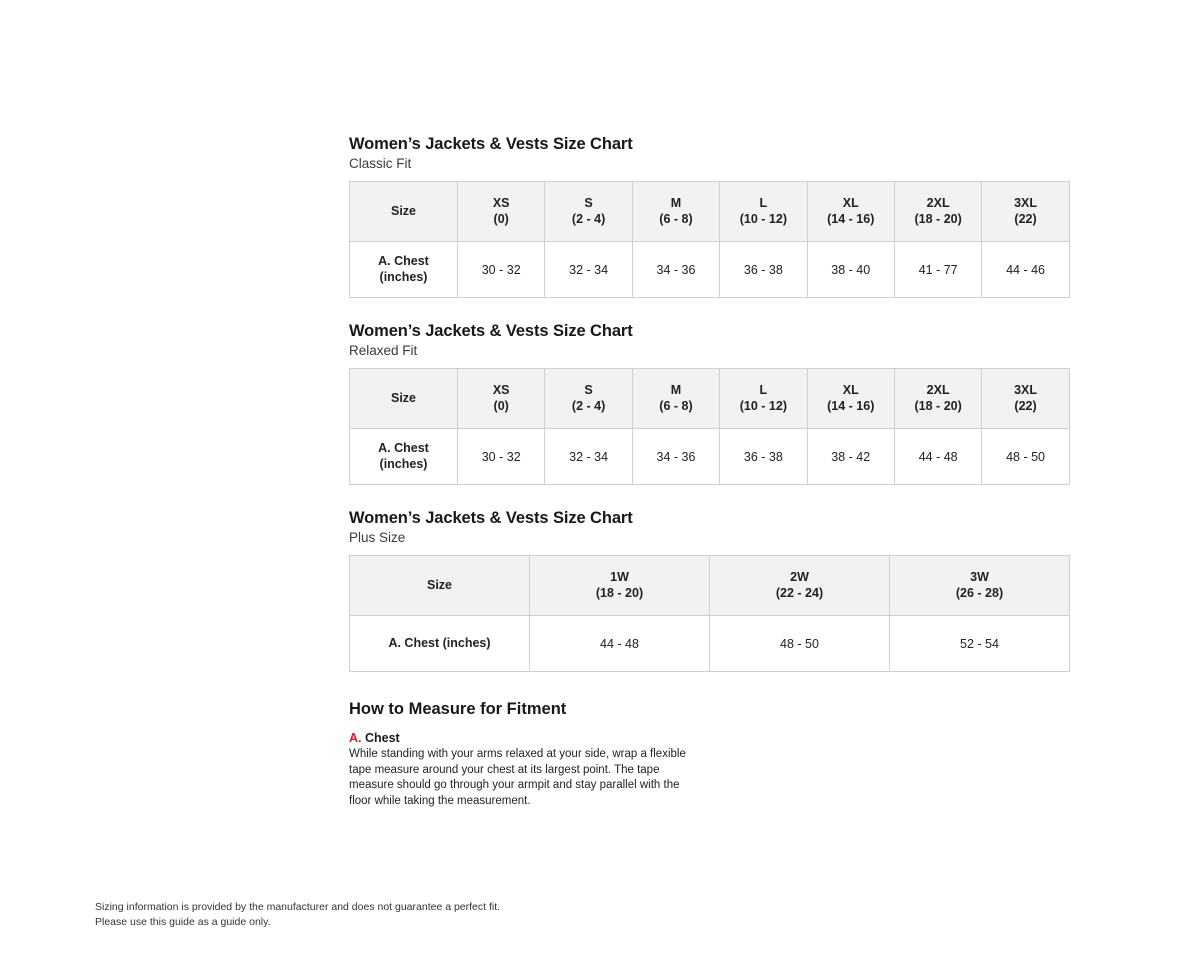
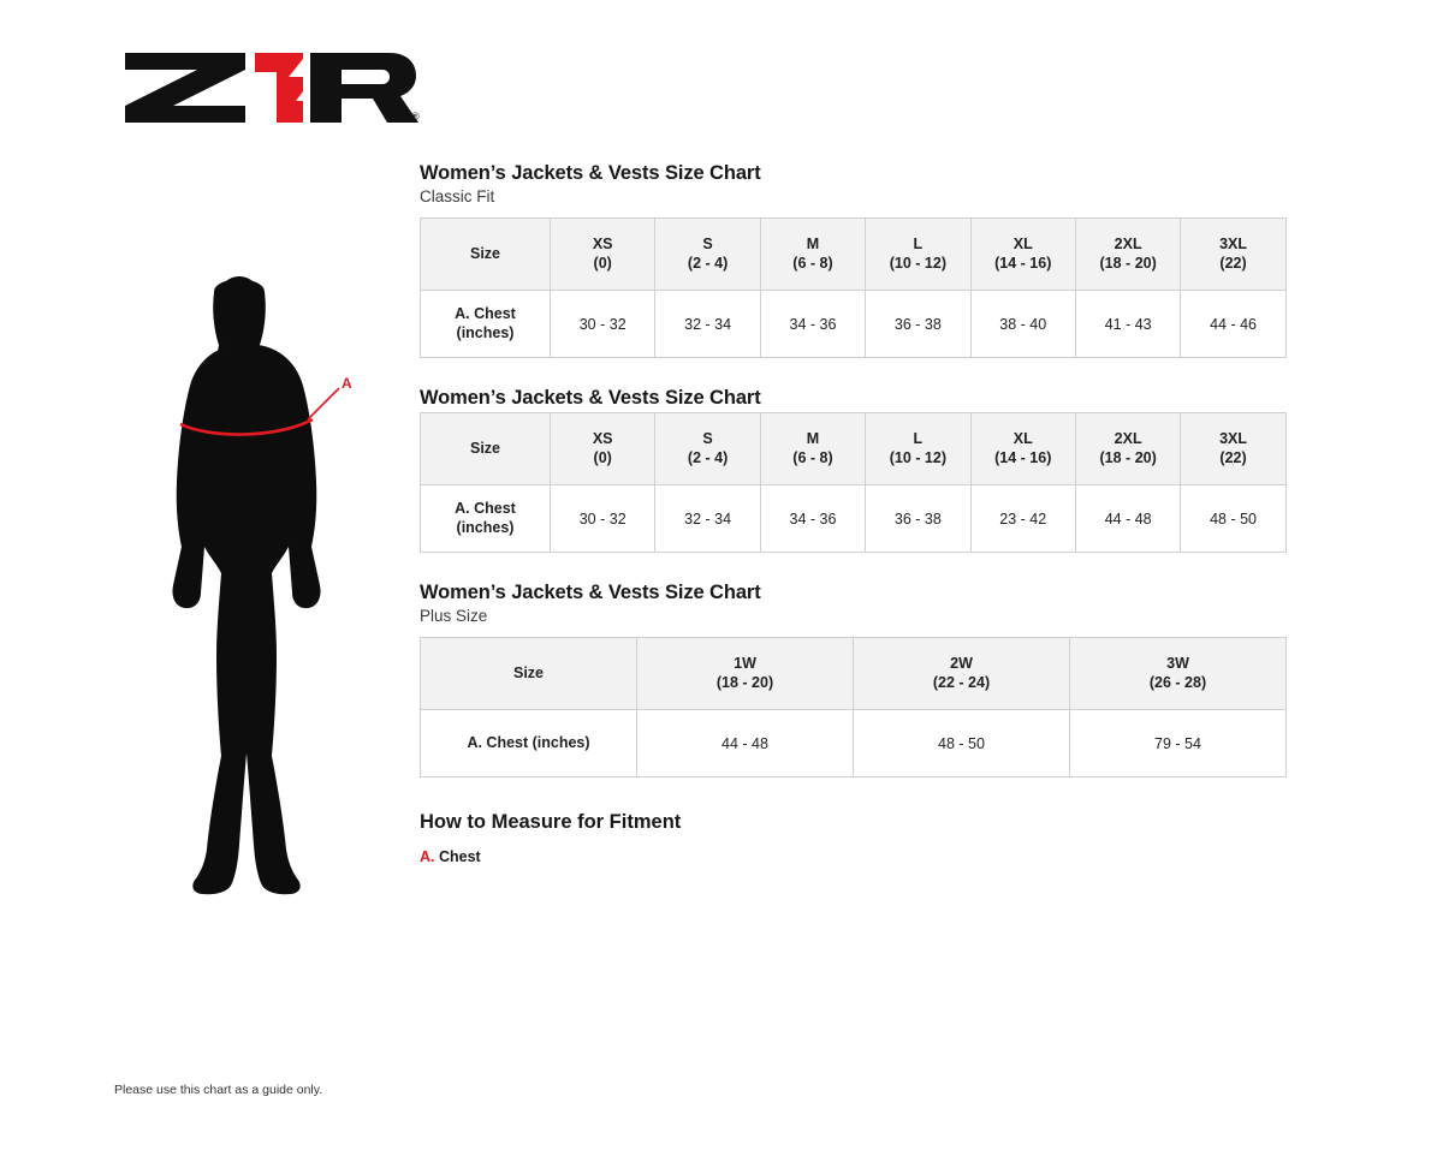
+ ®
+ A
  Women’s Jackets & Vests Size Chart
  Classic Fit
  Size	XS (0)	S (2 - 4)	M (6 - 8)	L (10 - 12)	XL (14 - 16)	2XL (18 - 20)	3XL (22)
- A. Chest (inches)	30 - 32	32 - 34	34 - 36	36 - 38	38 - 40	41 - 77	44 - 46
+ A. Chest (inches)	30 - 32	32 - 34	34 - 36	36 - 38	38 - 40	41 - 43	44 - 46
  Women’s Jackets & Vests Size Chart
- Relaxed Fit
  Size	XS (0)	S (2 - 4)	M (6 - 8)	L (10 - 12)	XL (14 - 16)	2XL (18 - 20)	3XL (22)
- A. Chest (inches)	30 - 32	32 - 34	34 - 36	36 - 38	38 - 42	44 - 48	48 - 50
+ A. Chest (inches)	30 - 32	32 - 34	34 - 36	36 - 38	23 - 42	44 - 48	48 - 50
  Women’s Jackets & Vests Size Chart
  Plus Size
  Size	1W (18 - 20)	2W (22 - 24)	3W (26 - 28)
- A. Chest (inches)	44 - 48	48 - 50	52 - 54
+ A. Chest (inches)	44 - 48	48 - 50	79 - 54
  How to Measure for Fitment
  A. Chest
- While standing with your arms relaxed at your side, wrap a flexible tape measure around your chest at its largest point. The tape measure should go through your armpit and stay parallel with the floor while taking the measurement.
- Sizing information is provided by the manufacturer and does not guarantee a perfect fit.
- Please use this guide as a guide only.
+ Please use this chart as a guide only.
